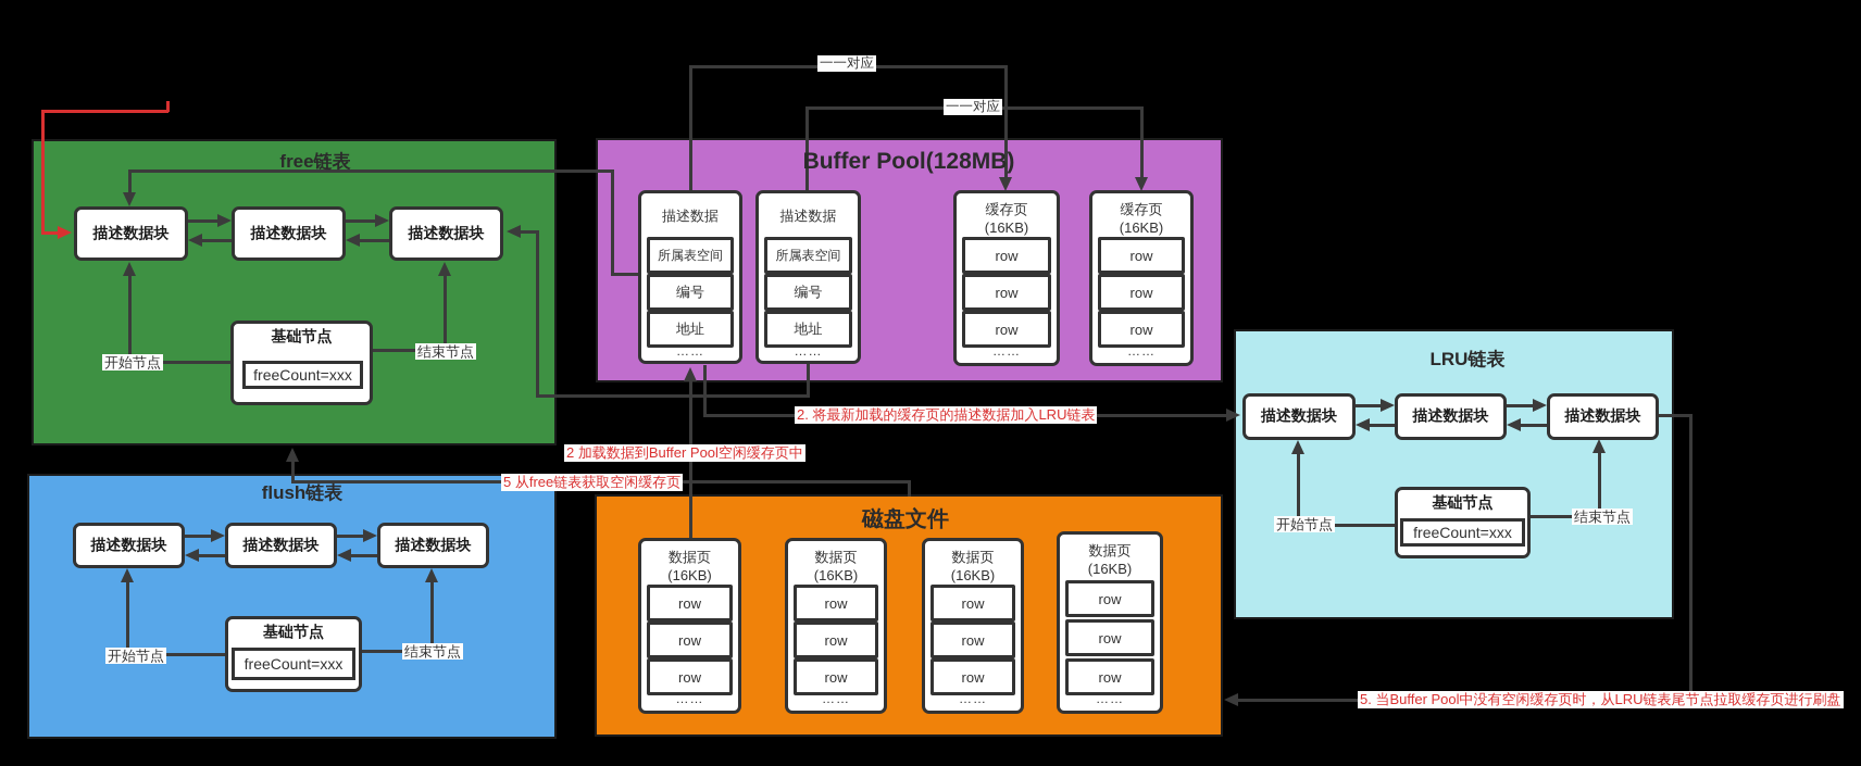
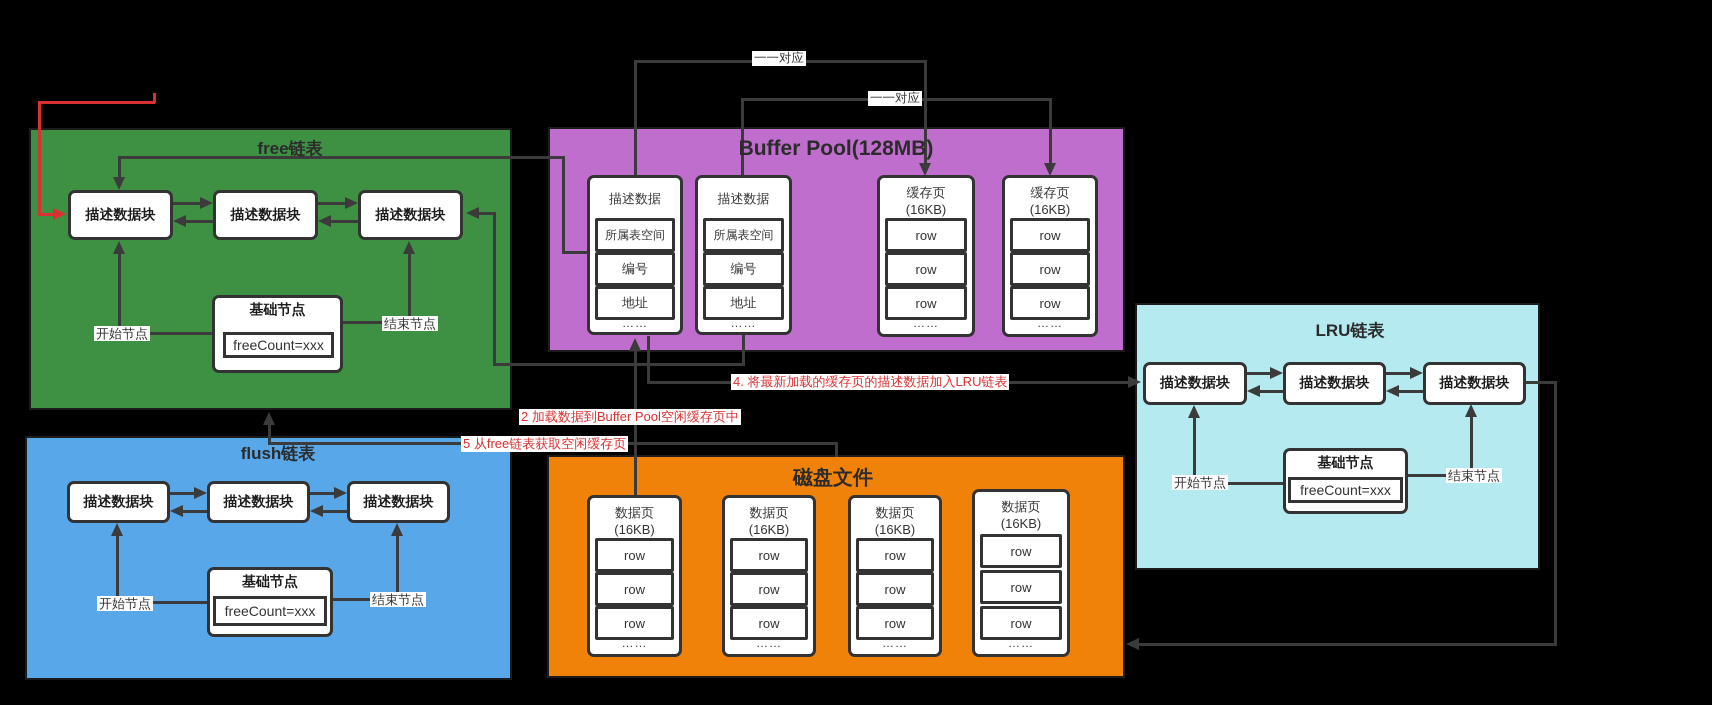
  free链表
  Buffer Pool(128MB)
  flush链表
  磁盘文件
  LRU链表
  描述数据块
  描述数据块
  描述数据块
  基础节点
  freeCount=xxx
  开始节点
  结束节点
  描述数据块
  描述数据块
  描述数据块
  基础节点
  freeCount=xxx
  开始节点
  结束节点
  描述数据块
  描述数据块
  描述数据块
  基础节点
  freeCount=xxx
  开始节点
  结束节点
  描述数据
  所属表空间
  编号
  地址
  ……
  描述数据
  所属表空间
  编号
  地址
  ……
  缓存页
  (16KB)
  row
  row
  row
  ……
  缓存页
  (16KB)
  row
  row
  row
  ……
  数据页
  (16KB)
  row
  row
  row
  ……
  数据页
  (16KB)
  row
  row
  row
  ……
  数据页
  (16KB)
  row
  row
  row
  ……
  数据页
  (16KB)
  row
  row
  row
  ……
  一一对应
  一一对应
  5 从free链表获取空闲缓存页
  2 加载数据到Buffer Pool空闲缓存页中
- 2. 将最新加载的缓存页的描述数据加入LRU链表
+ 4. 将最新加载的缓存页的描述数据加入LRU链表
- 5. 当Buffer Pool中没有空闲缓存页时，从LRU链表尾节点拉取缓存页进行刷盘
